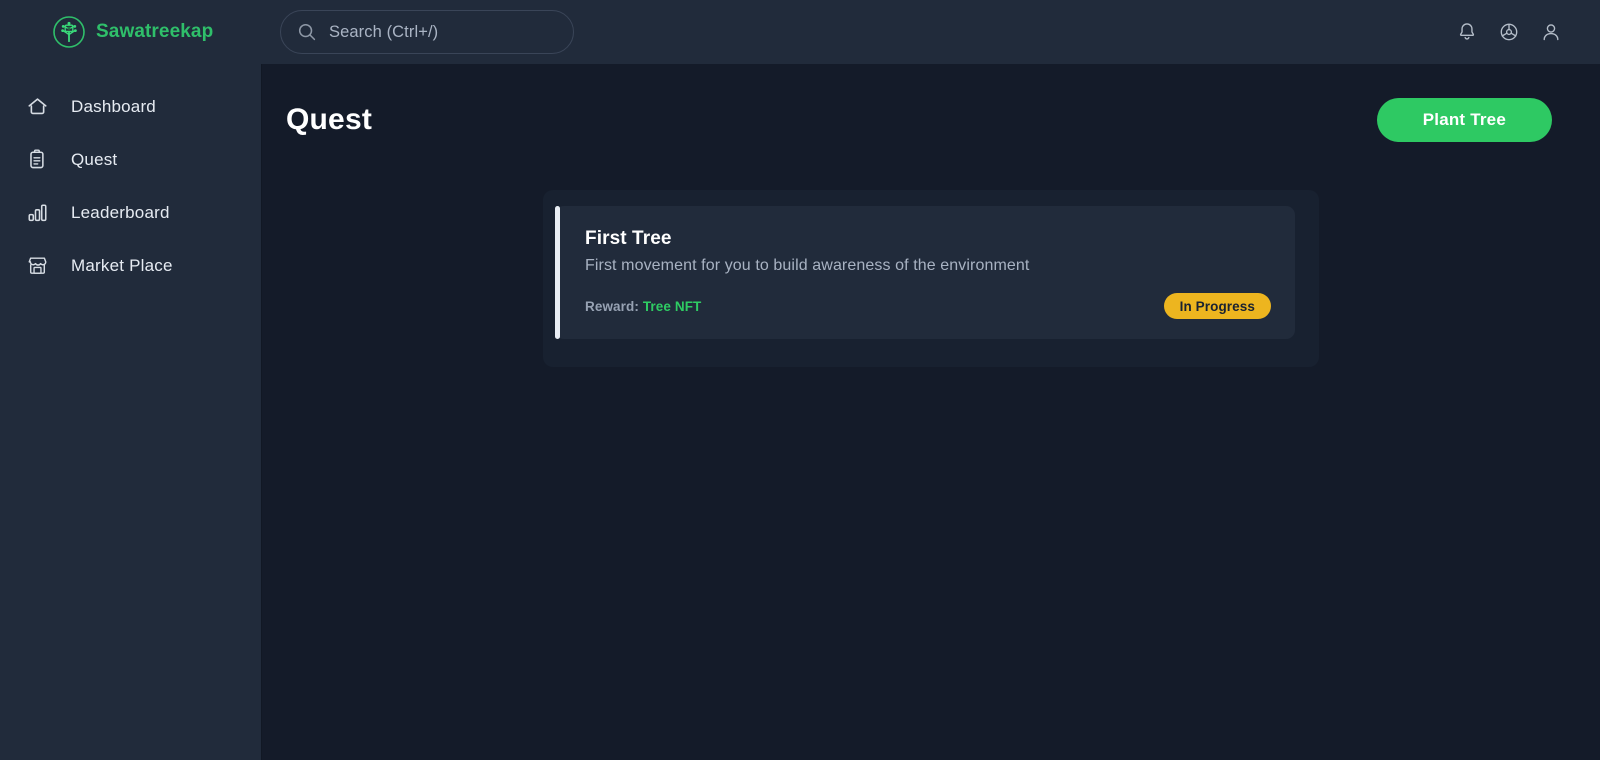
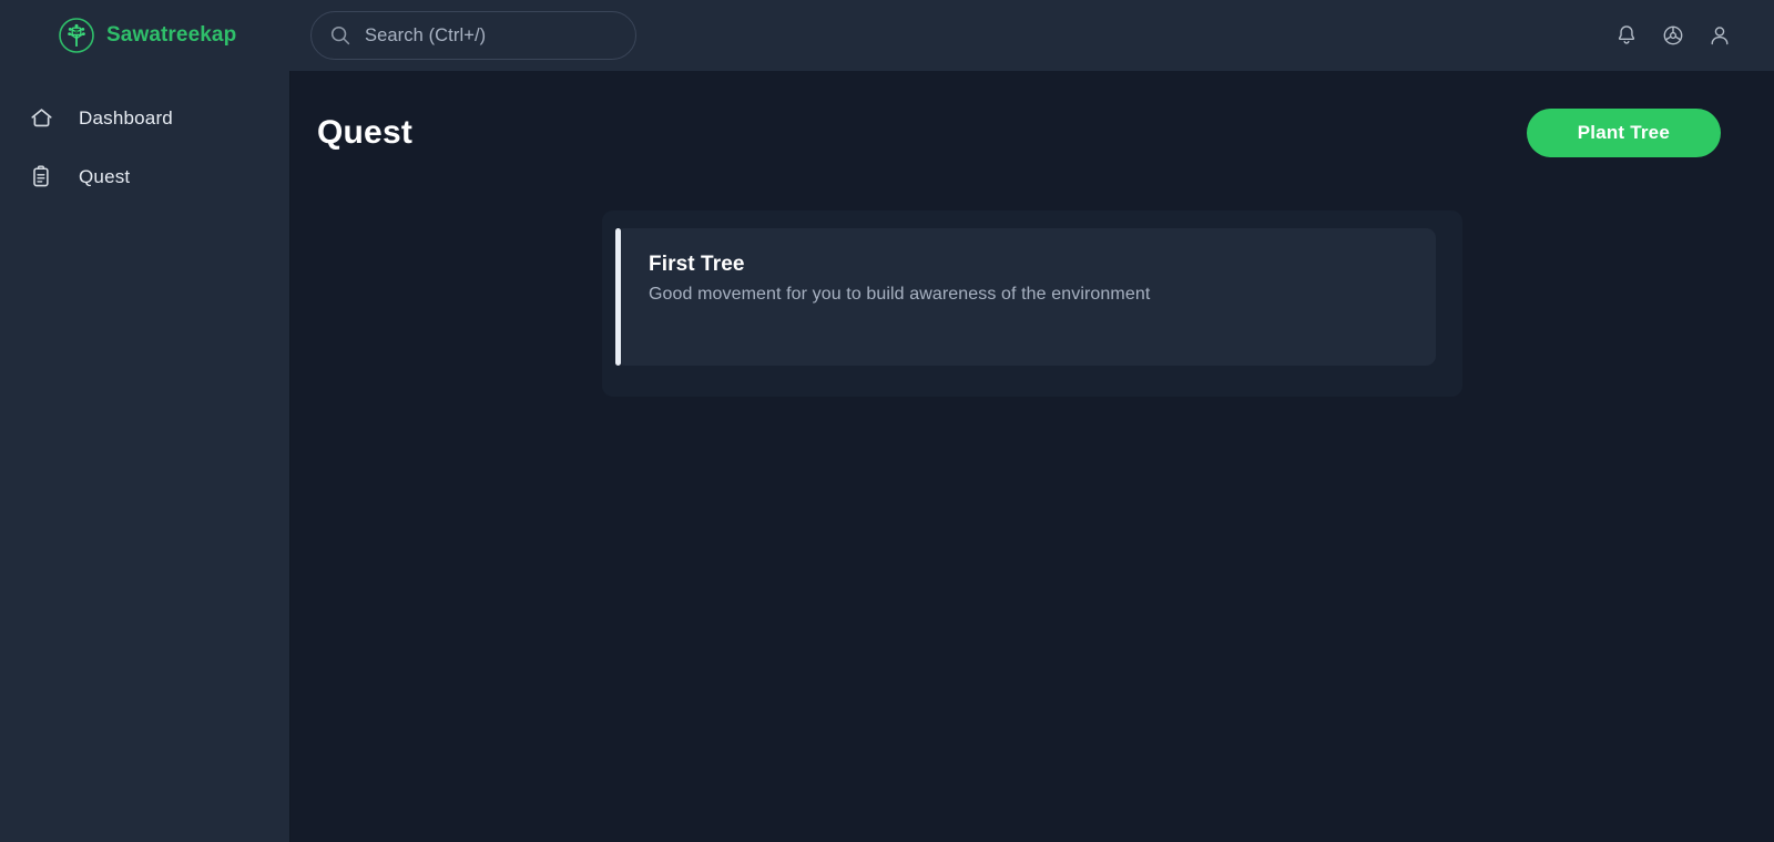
  Sawatreekap
  Search (Ctrl+/)
  Dashboard
  Quest
- Leaderboard
- Market Place
  Quest
  Plant Tree
  First Tree
- First movement for you to build awareness of the environment
+ Good movement for you to build awareness of the environment
- Reward: Tree NFT
- In Progress
